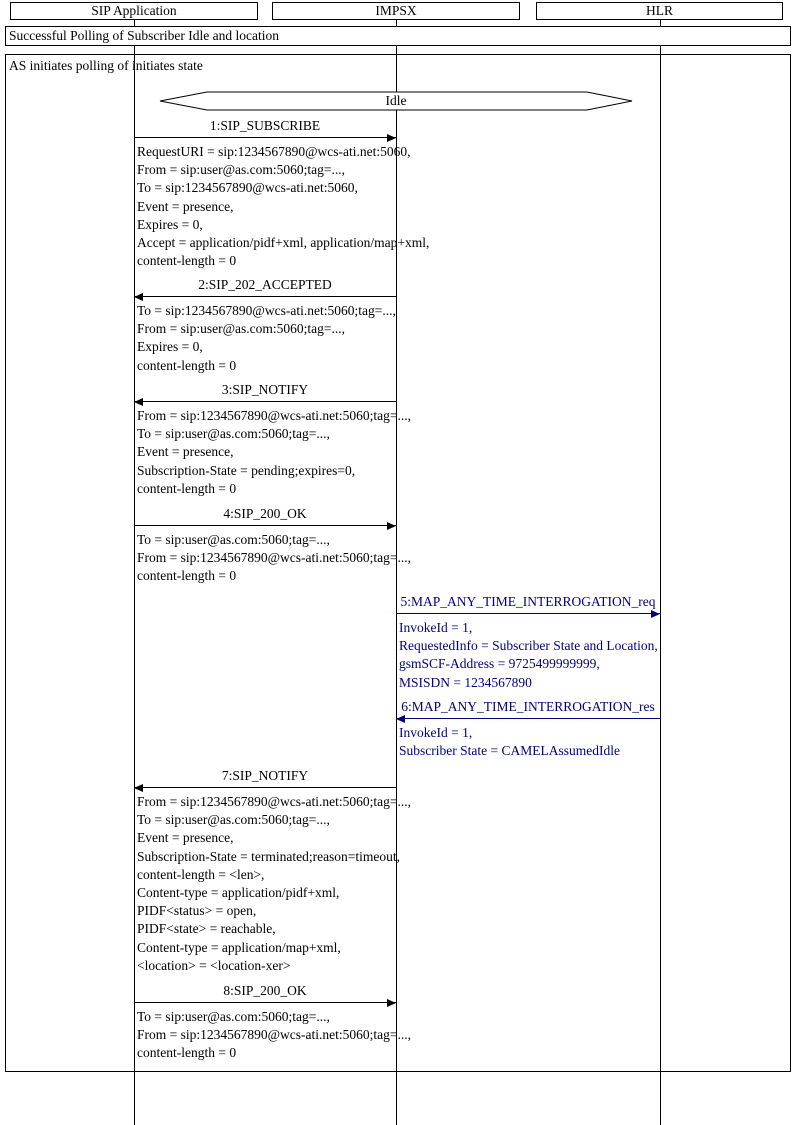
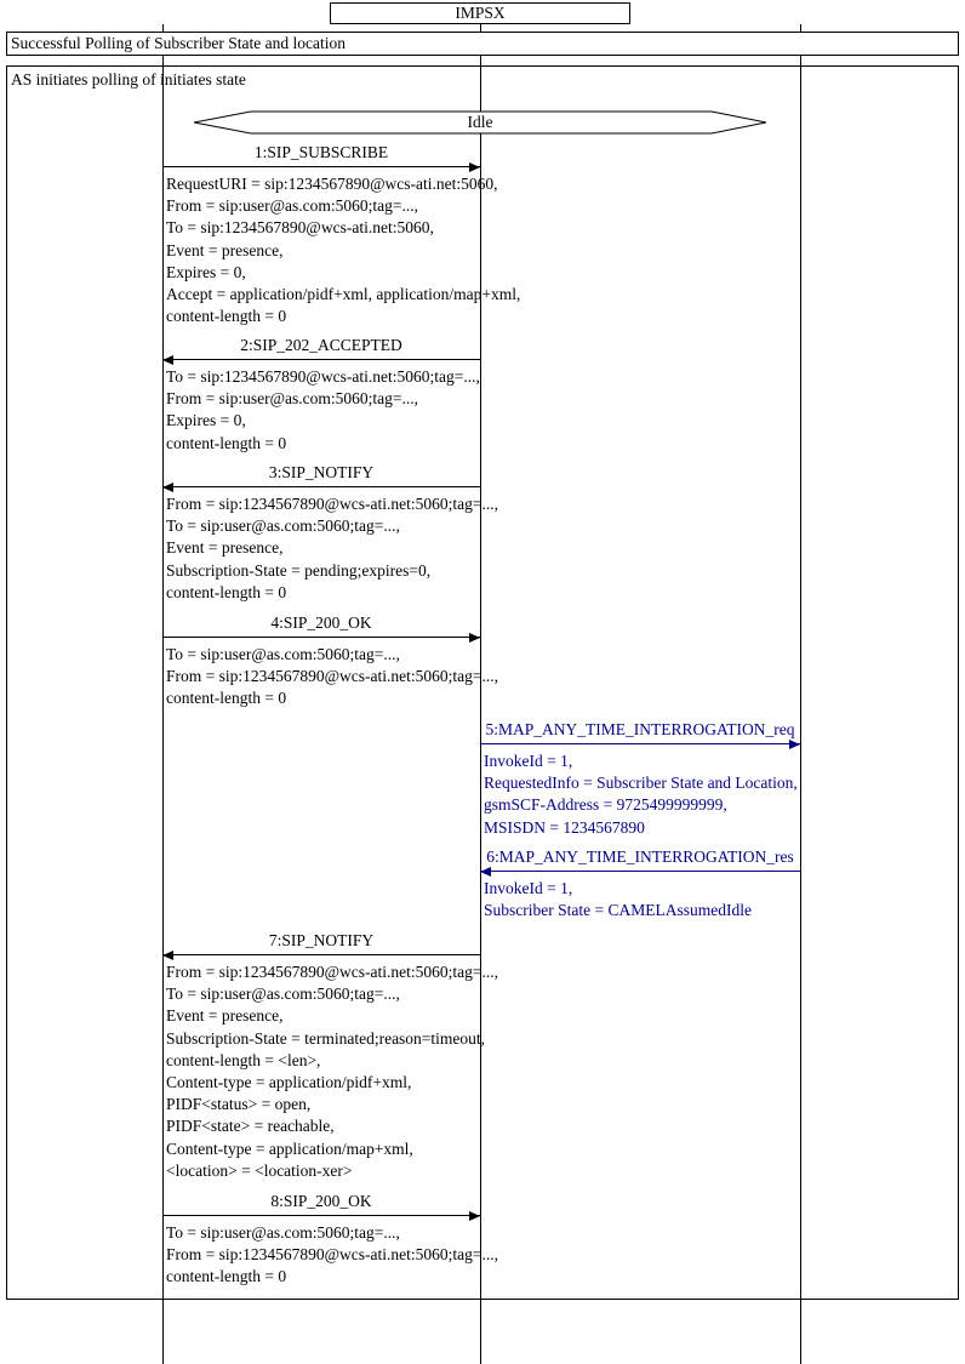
- SIP Application
  IMPSX
- HLR
- Successful Polling of Subscriber Idle and location
+ Successful Polling of Subscriber State and location
  AS initiates polling of initiates state
  Idle
  1:SIP_SUBSCRIBE
  RequestURI = sip:1234567890@wcs-ati.net:5060,
  From = sip:user@as.com:5060;tag=...,
  To = sip:1234567890@wcs-ati.net:5060,
  Event = presence,
  Expires = 0,
  Accept = application/pidf+xml, application/map+xml,
  content-length = 0
  2:SIP_202_ACCEPTED
  To = sip:1234567890@wcs-ati.net:5060;tag=...,
  From = sip:user@as.com:5060;tag=...,
  Expires = 0,
  content-length = 0
  3:SIP_NOTIFY
  From = sip:1234567890@wcs-ati.net:5060;tag=...,
  To = sip:user@as.com:5060;tag=...,
  Event = presence,
  Subscription-State = pending;expires=0,
  content-length = 0
  4:SIP_200_OK
  To = sip:user@as.com:5060;tag=...,
  From = sip:1234567890@wcs-ati.net:5060;tag=...,
  content-length = 0
  5:MAP_ANY_TIME_INTERROGATION_req
  InvokeId = 1,
  RequestedInfo = Subscriber State and Location,
  gsmSCF-Address = 9725499999999,
  MSISDN = 1234567890
  6:MAP_ANY_TIME_INTERROGATION_res
  InvokeId = 1,
  Subscriber State = CAMELAssumedIdle
  7:SIP_NOTIFY
  From = sip:1234567890@wcs-ati.net:5060;tag=...,
  To = sip:user@as.com:5060;tag=...,
  Event = presence,
  Subscription-State = terminated;reason=timeout,
  content-length = <len>,
  Content-type = application/pidf+xml,
  PIDF<status> = open,
  PIDF<state> = reachable,
  Content-type = application/map+xml,
  <location> = <location-xer>
  8:SIP_200_OK
  To = sip:user@as.com:5060;tag=...,
  From = sip:1234567890@wcs-ati.net:5060;tag=...,
  content-length = 0
